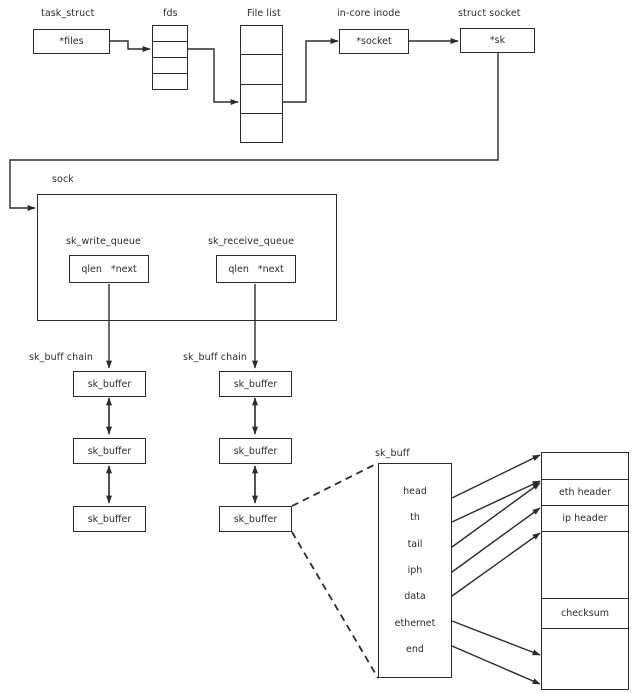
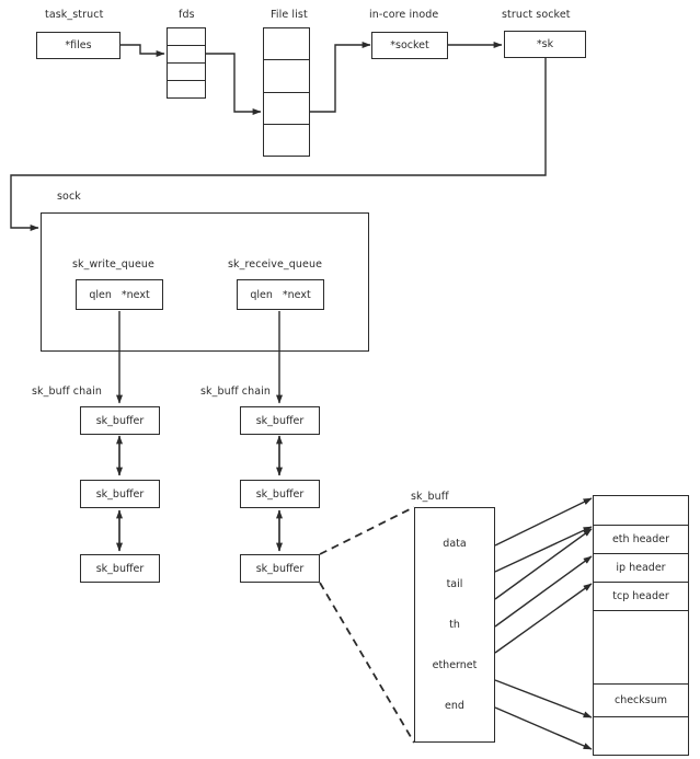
  task_struct
  *files
  fds
  File list
  in-core inode
  *socket
  struct socket
  *sk
  sock
  sk_write_queue
  qlen
  *next
  sk_receive_queue
  qlen
  *next
  sk_buff chain
  sk_buffer
  sk_buffer
  sk_buffer
  sk_buff chain
  sk_buffer
  sk_buffer
  sk_buffer
  sk_buff
- head
- th
+ data
  tail
- iph
- data
+ th
  ethernet
  end
  eth header
  ip header
+ tcp header
  checksum
